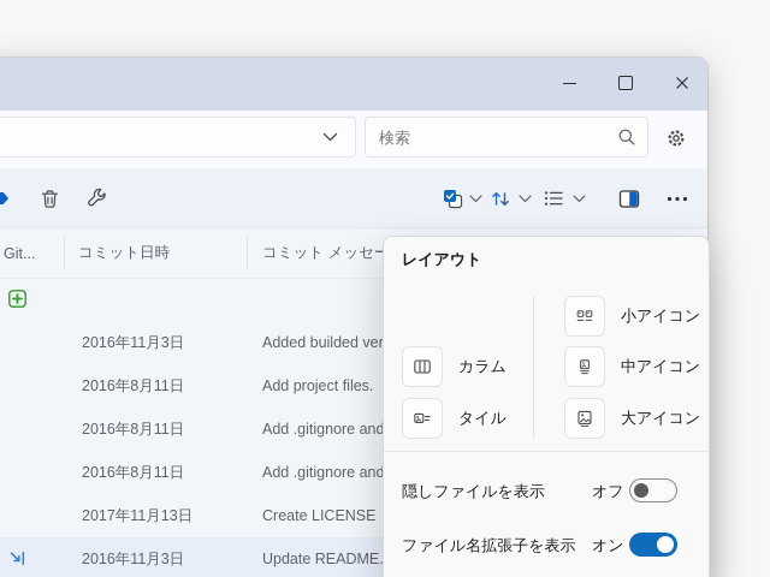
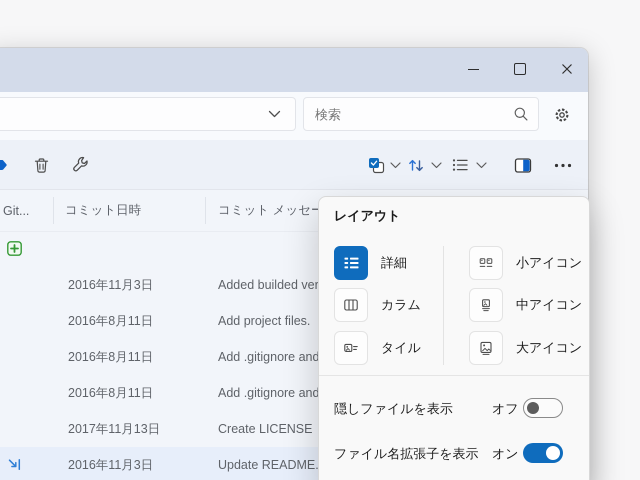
  検索
  Git...
  コミット日時
  コミット メッセ
  2016年11月3日
  Added builded ver
  2016年8月11日
  Add project files.
  2016年8月11日
  Add .gitignore and
  2016年8月11日
  Add .gitignore and
  2017年11月13日
  Create LICENSE
  2016年11月3日
  Update README.
  レイアウト
+ 詳細
  カラム
  タイル
  小アイコン
  中アイコン
  大アイコン
  隠しファイルを表示
  オフ
  ファイル名拡張子を表示
  オン
